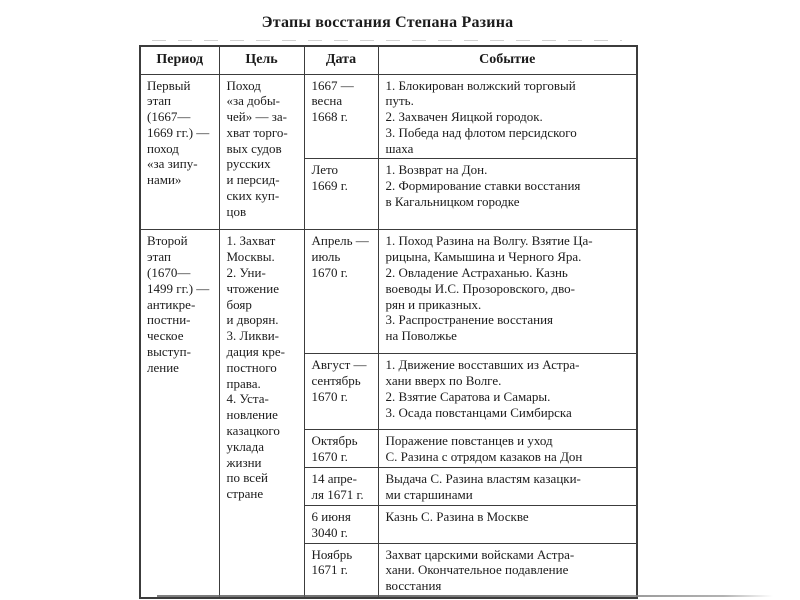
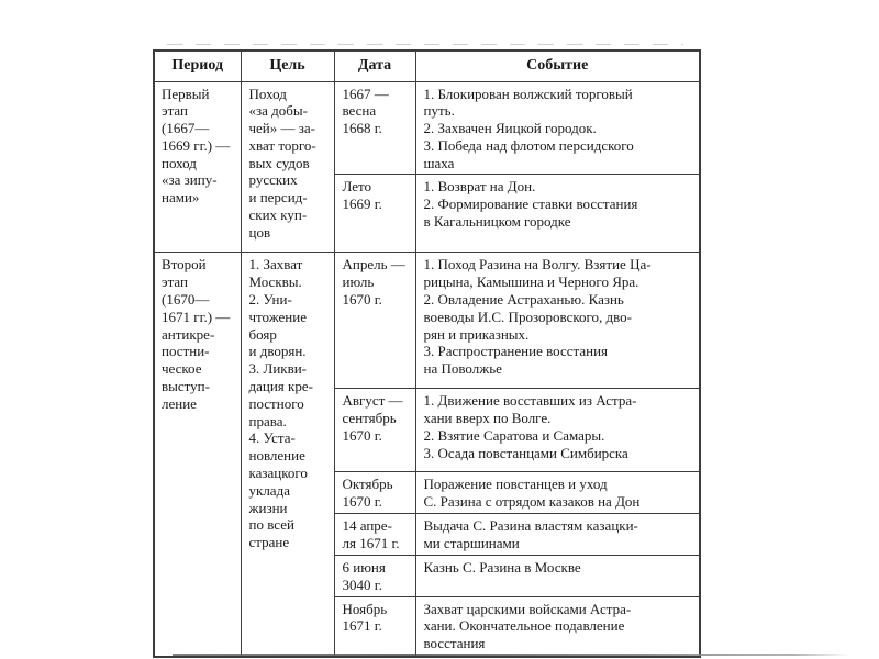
- Этапы восстания Степана Разина
  Период	Цель	Дата	Событие
  Первый этап (1667— 1669 гг.) — поход «за зипу- нами»	Поход «за добы- чей» — за- хват торго- вых судов русских и персид- ских куп- цов	1667 — весна 1668 г.	1. Блокирован волжский торговый путь. 2. Захвачен Яицкой городок. 3. Победа над флотом персидского шаха
  Лето 1669 г.	1. Возврат на Дон. 2. Формирование ставки восстания в Кагальницком городке
- Второй этап (1670— 1499 гг.) — антикре- постни- ческое выступ- ление	1. Захват Москвы. 2. Уни- чтожение бояр и дворян. 3. Ликви- дация кре- постного права. 4. Уста- новление казацкого уклада жизни по всей стране	Апрель — июль 1670 г.	1. Поход Разина на Волгу. Взятие Ца- рицына, Камышина и Черного Яра. 2. Овладение Астраханью. Казнь воеводы И.С. Прозоровского, дво- рян и приказных. 3. Распространение восстания на Поволжье
+ Второй этап (1670— 1671 гг.) — антикре- постни- ческое выступ- ление	1. Захват Москвы. 2. Уни- чтожение бояр и дворян. 3. Ликви- дация кре- постного права. 4. Уста- новление казацкого уклада жизни по всей стране	Апрель — июль 1670 г.	1. Поход Разина на Волгу. Взятие Ца- рицына, Камышина и Черного Яра. 2. Овладение Астраханью. Казнь воеводы И.С. Прозоровского, дво- рян и приказных. 3. Распространение восстания на Поволжье
  Август — сентябрь 1670 г.	1. Движение восставших из Астра- хани вверх по Волге. 2. Взятие Саратова и Самары. 3. Осада повстанцами Симбирска
  Октябрь 1670 г.	Поражение повстанцев и уход С. Разина с отрядом казаков на Дон
  14 апре- ля 1671 г.	Выдача С. Разина властям казацки- ми старшинами
  6 июня 3040 г.	Казнь С. Разина в Москве
  Ноябрь 1671 г.	Захват царскими войсками Астра- хани. Окончательное подавление восстания
